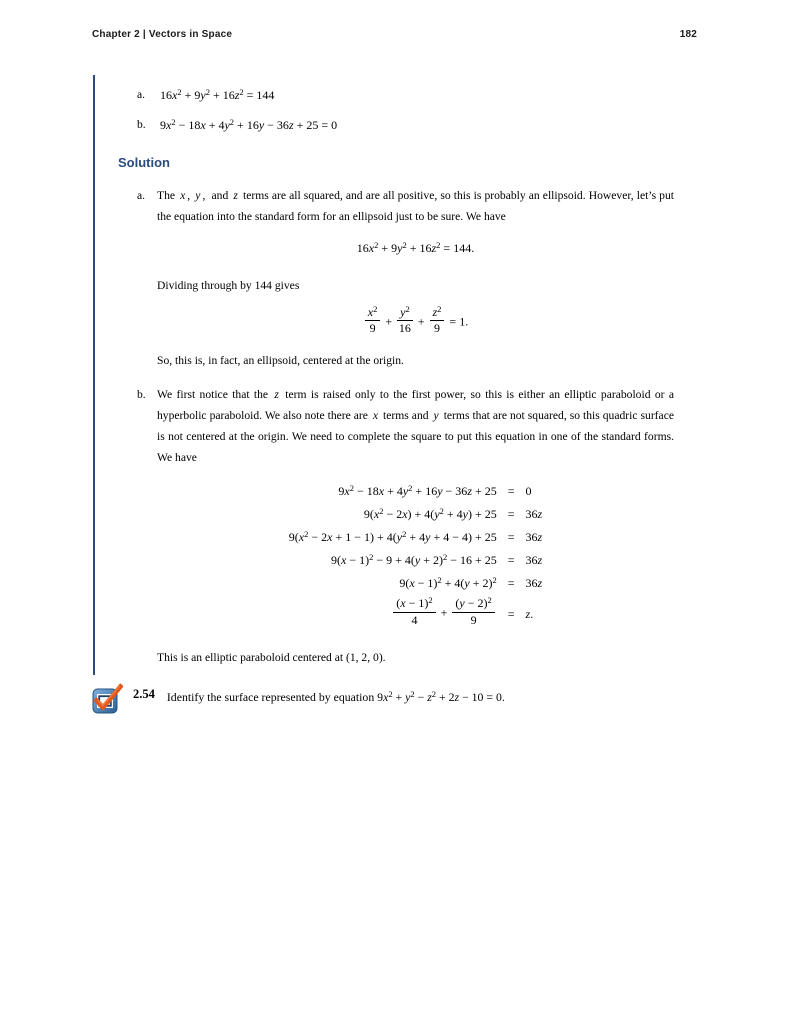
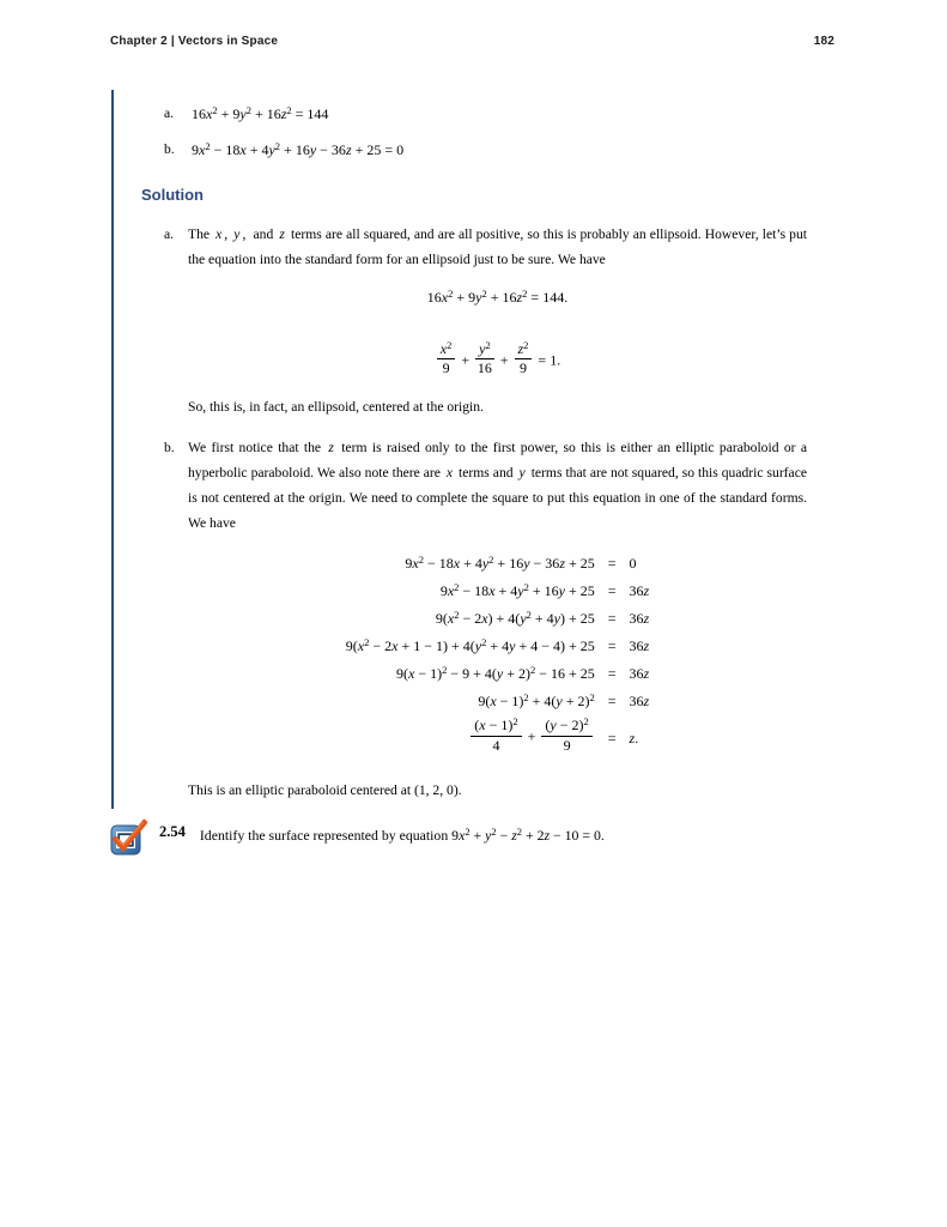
  Chapter 2 | Vectors in Space
  182
  a.
  16x2 + 9y2 + 16z2 = 144
  b.
  9x2 − 18x + 4y2 + 16y − 36z + 25 = 0
  Solution
  a.
  The x , y , and z terms are all squared, and are all positive, so this is probably an ellipsoid. However, let’s put the equation into the standard form for an ellipsoid just to be sure. We have
  16x2 + 9y2 + 16z2 = 144.
- Dividing through by 144 gives
  x2
  9
  +
  y2
  16
  +
  z2
  9
  = 1.
  So, this is, in fact, an ellipsoid, centered at the origin.
  b.
  We first notice that the z term is raised only to the first power, so this is either an elliptic paraboloid or a hyperbolic paraboloid. We also note there are x terms and y terms that are not squared, so this quadric surface is not centered at the origin. We need to complete the square to put this equation in one of the standard forms. We have
  9x2 − 18x + 4y2 + 16y − 36z + 25	=	0
+ 9x2 − 18x + 4y2 + 16y + 25	=	36z
  9(x2 − 2x) + 4(y2 + 4y) + 25	=	36z
  9(x2 − 2x + 1 − 1) + 4(y2 + 4y + 4 − 4) + 25	=	36z
  9(x − 1)2 − 9 + 4(y + 2)2 − 16 + 25	=	36z
  9(x − 1)2 + 4(y + 2)2	=	36z
  (x − 1)24 + (y − 2)29	=	z.
  This is an elliptic paraboloid centered at (1, 2, 0).
  2.54
  Identify the surface represented by equation 9x2 + y2 − z2 + 2z − 10 = 0.
